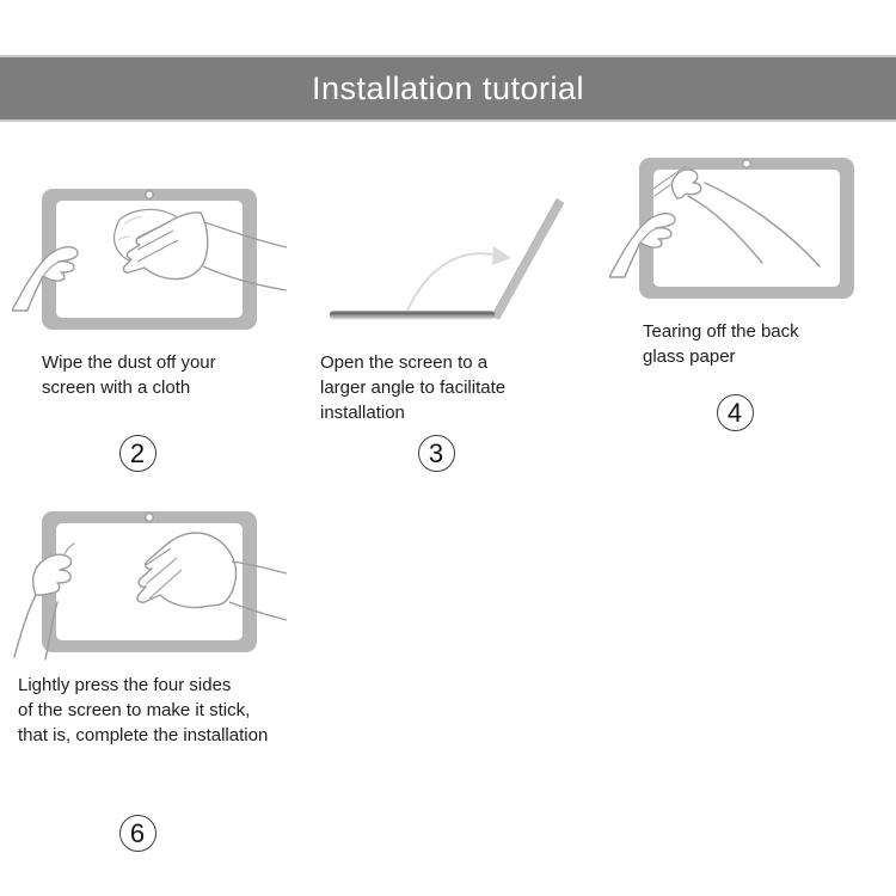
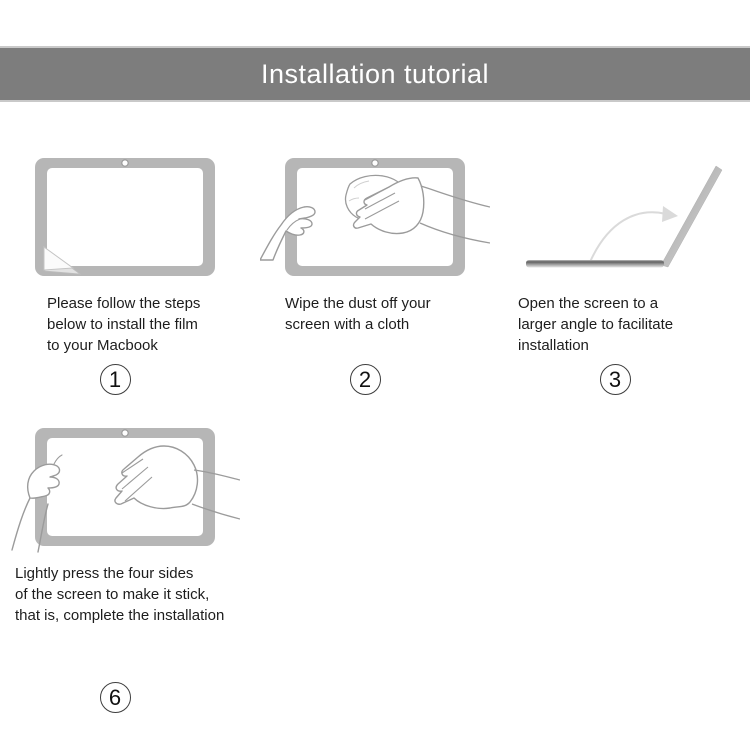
  Installation tutorial
+ Please follow the steps
+ below to install the film
+ to your Macbook
+ 1
  Wipe the dust off your
  screen with a cloth
  2
  Open the screen to a
  larger angle to facilitate
  installation
  3
- Tearing off the back
- glass paper
- 4
  Lightly press the four sides
  of the screen to make it stick,
  that is, complete the installation
  6
